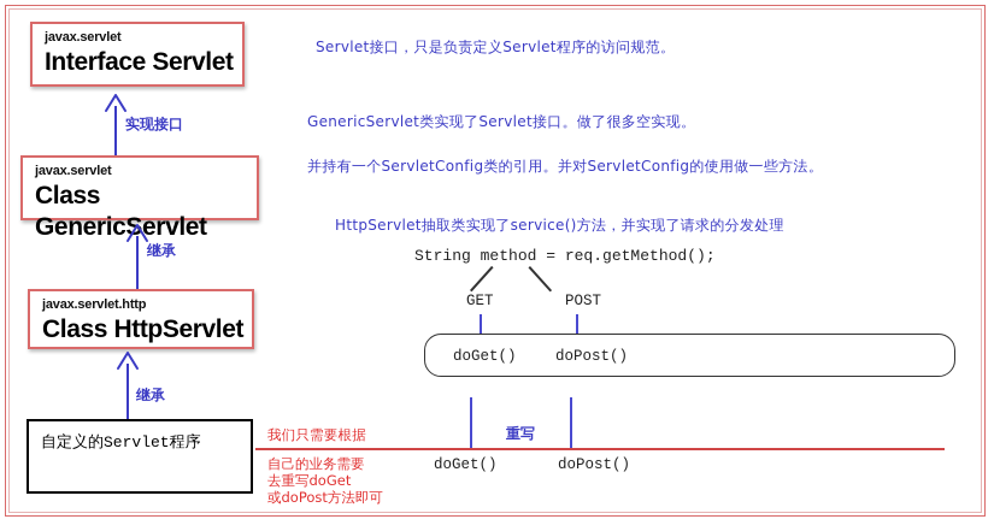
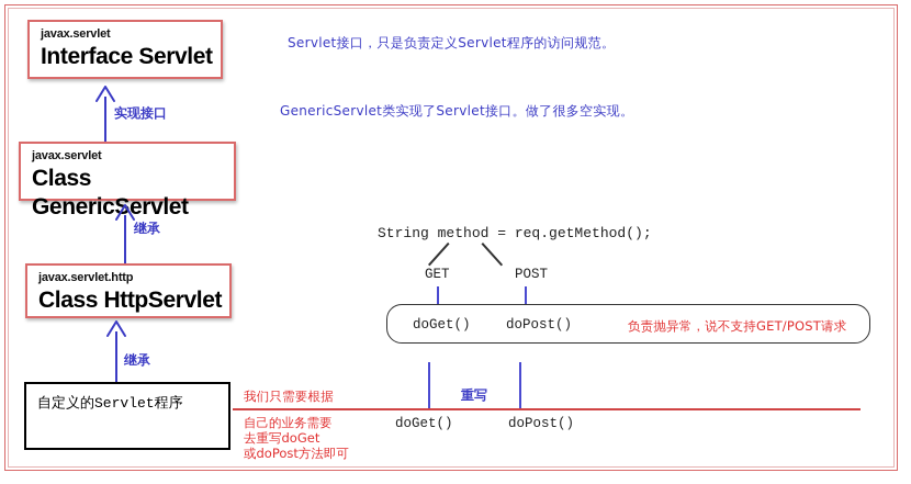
  javax.servlet
  Interface Servlet
  实现接口
  javax.servlet
  Class GenericServlet
  继承
  javax.servlet.http
  Class HttpServlet
  继承
  自定义的Servlet程序
  Servlet接口，只是负责定义Servlet程序的访问规范。
  GenericServlet类实现了Servlet接口。做了很多空实现。
- 并持有一个ServletConfig类的引用。并对ServletConfig的使用做一些方法。
- HttpServlet抽取类实现了service()方法，并实现了请求的分发处理
  String method = req.getMethod();
  GET
  POST
  doGet()
  doPost()
+ 负责抛异常，说不支持GET/POST请求
  重写
  我们只需要根据
  自己的业务需要
  去重写doGet
  或doPost方法即可
  doGet()
  doPost()
